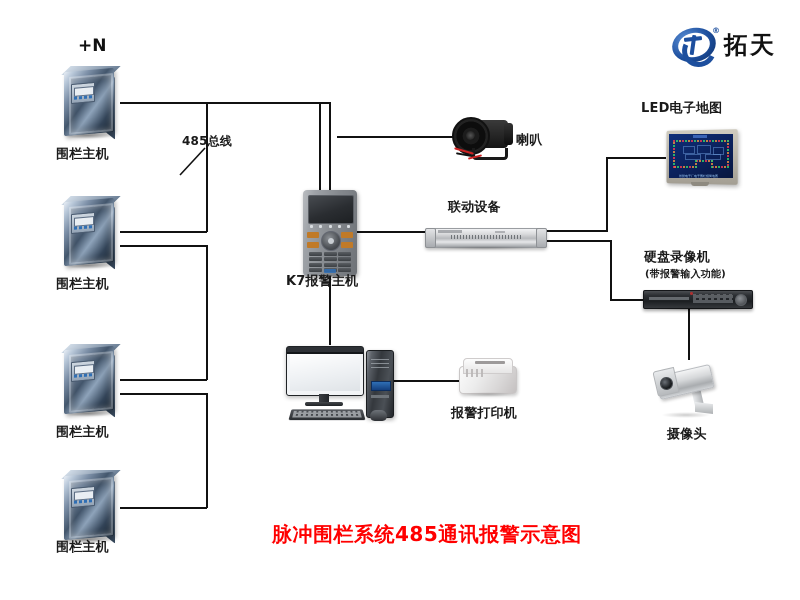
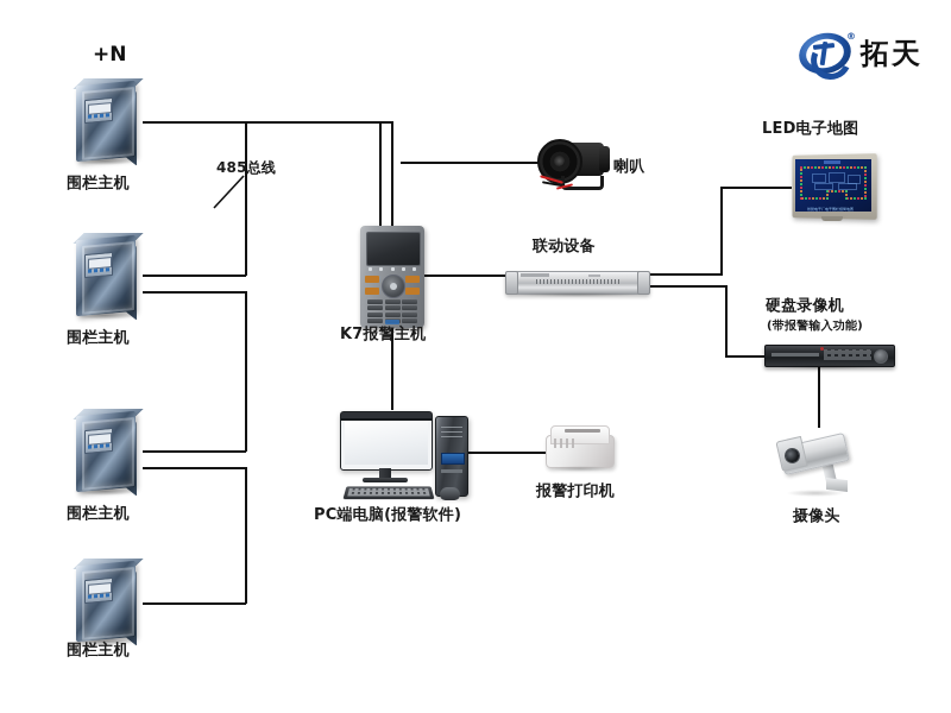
  ®
  拓天
  +N
  485总线
  围栏主机
  围栏主机
  围栏主机
  围栏主机
  K7报警主机
  喇叭
  LED电子地图
  联动设备
  硬盘录像机
  (带报警输入功能)
  摄像头
+ PC端电脑(报警软件)
  报警打印机
- 脉冲围栏系统485通讯报警示意图
